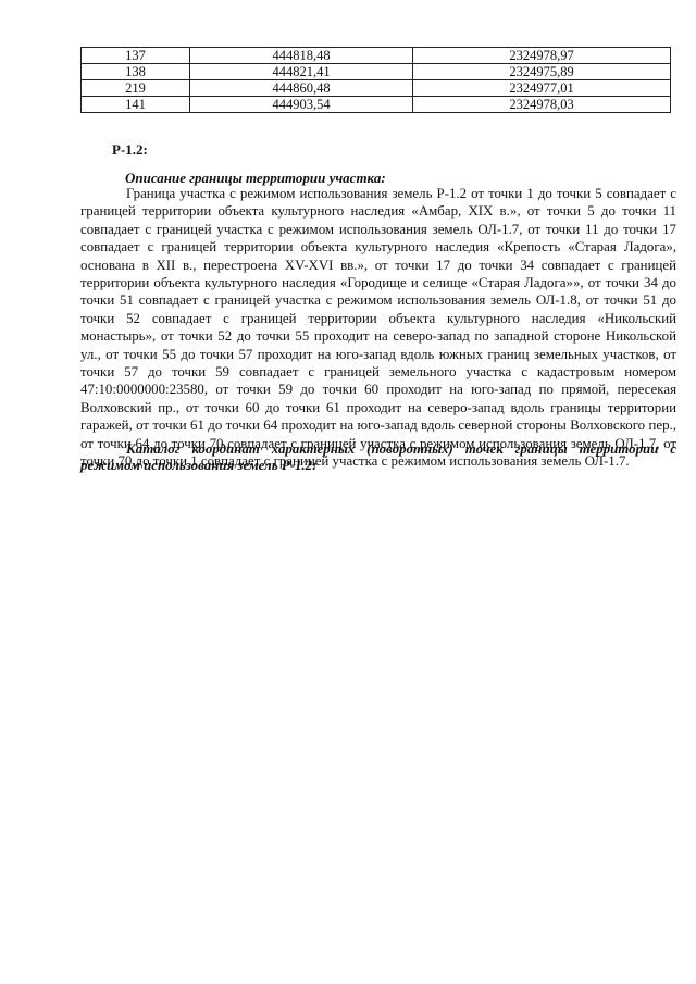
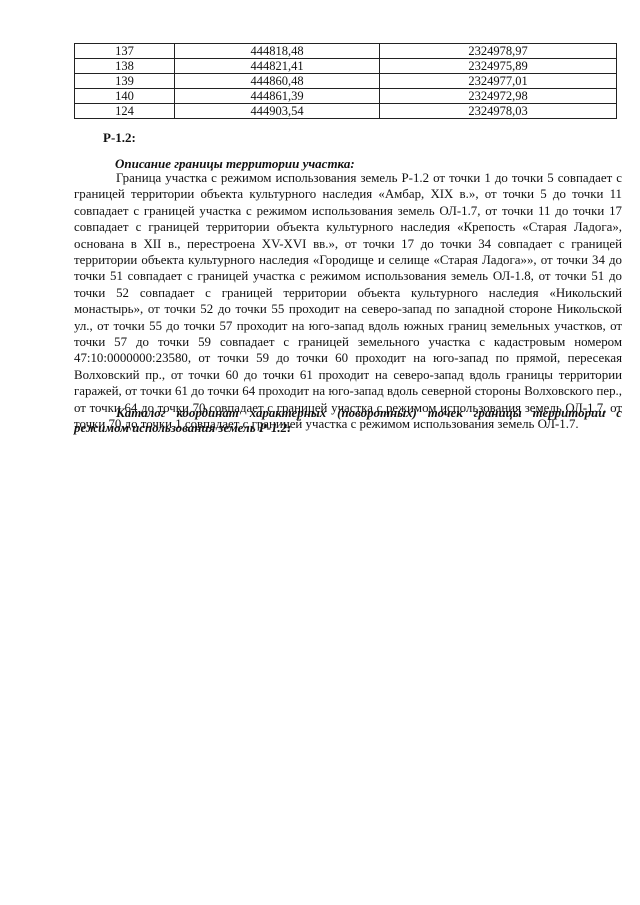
  137	444818,48	2324978,97
  138	444821,41	2324975,89
- 219	444860,48	2324977,01
+ 139	444860,48	2324977,01
+ 140	444861,39	2324972,98
- 141	444903,54	2324978,03
+ 124	444903,54	2324978,03
  Р-1.2:
  Описание границы территории участка:
  Граница участка с режимом использования земель Р-1.2 от точки 1 до точки 5 совпадает с границей территории объекта культурного наследия «Амбар, XIX в.», от точки 5 до точки 11 совпадает с границей участка с режимом использования земель ОЛ-1.7, от точки 11 до точки 17 совпадает с границей территории объекта культурного наследия «Крепость «Старая Ладога», основана в XII в., перестроена XV-XVI вв.», от точки 17 до точки 34 совпадает с границей территории объекта культурного наследия «Городище и селище «Старая Ладога»», от точки 34 до точки 51 совпадает с границей участка с режимом использования земель ОЛ-1.8, от точки 51 до точки 52 совпадает с границей территории объекта культурного наследия «Никольский монастырь», от точки 52 до точки 55 проходит на северо-запад по западной стороне Никольской ул., от точки 55 до точки 57 проходит на юго-запад вдоль южных границ земельных участков, от точки 57 до точки 59 совпадает с границей земельного участка с кадастровым номером 47:10:0000000:23580, от точки 59 до точки 60 проходит на юго-запад по прямой, пересекая Волховский пр., от точки 60 до точки 61 проходит на северо-запад вдоль границы территории гаражей, от точки 61 до точки 64 проходит на юго-запад вдоль северной стороны Волховского пер., от точки 64 до точки 70 совпадает с границей участка с режимом использования земель ОЛ-1.7, от точки 70 до точки 1 совпадает с границей участка с режимом использования земель ОЛ-1.7.
  Каталог координат характерных (поворотных) точек границы территории с режимом использования земель Р-1.2:
